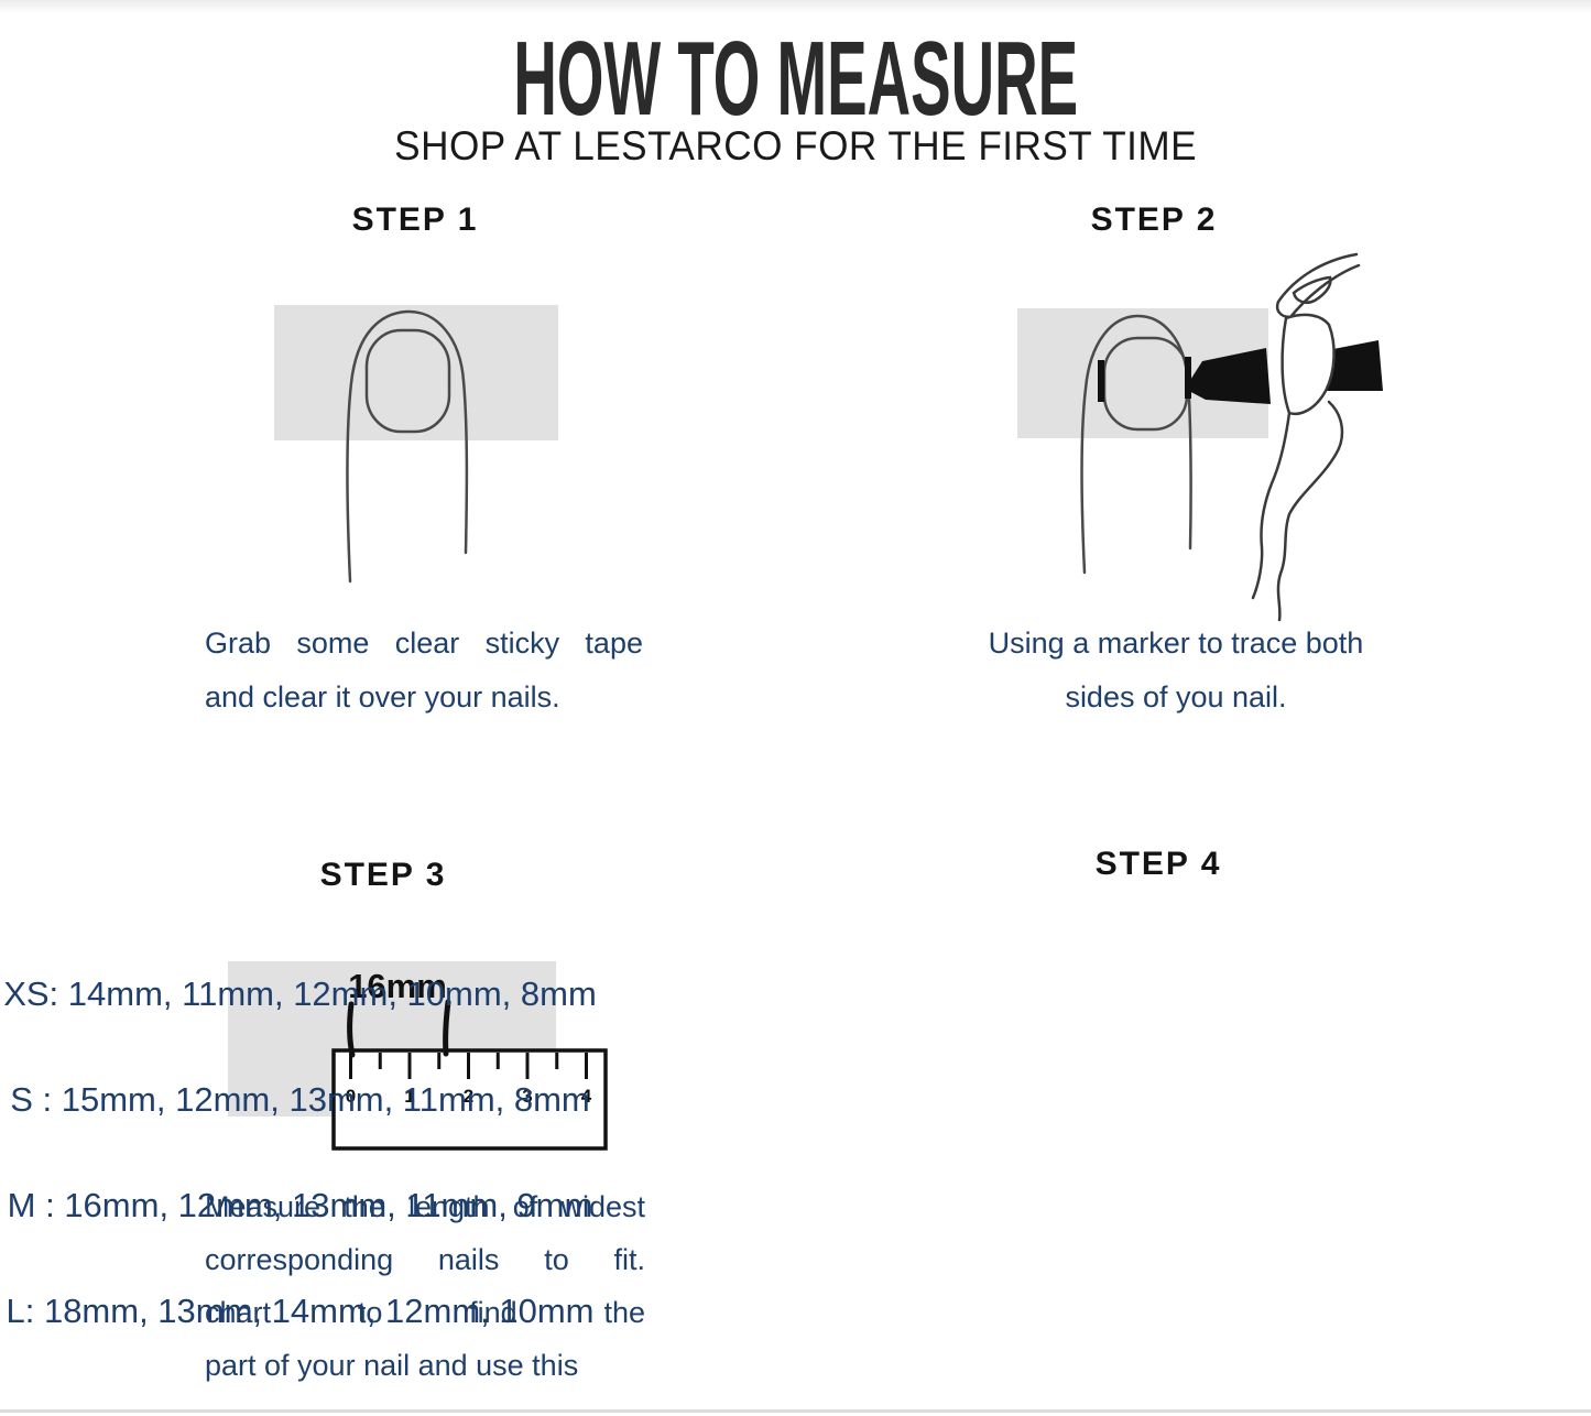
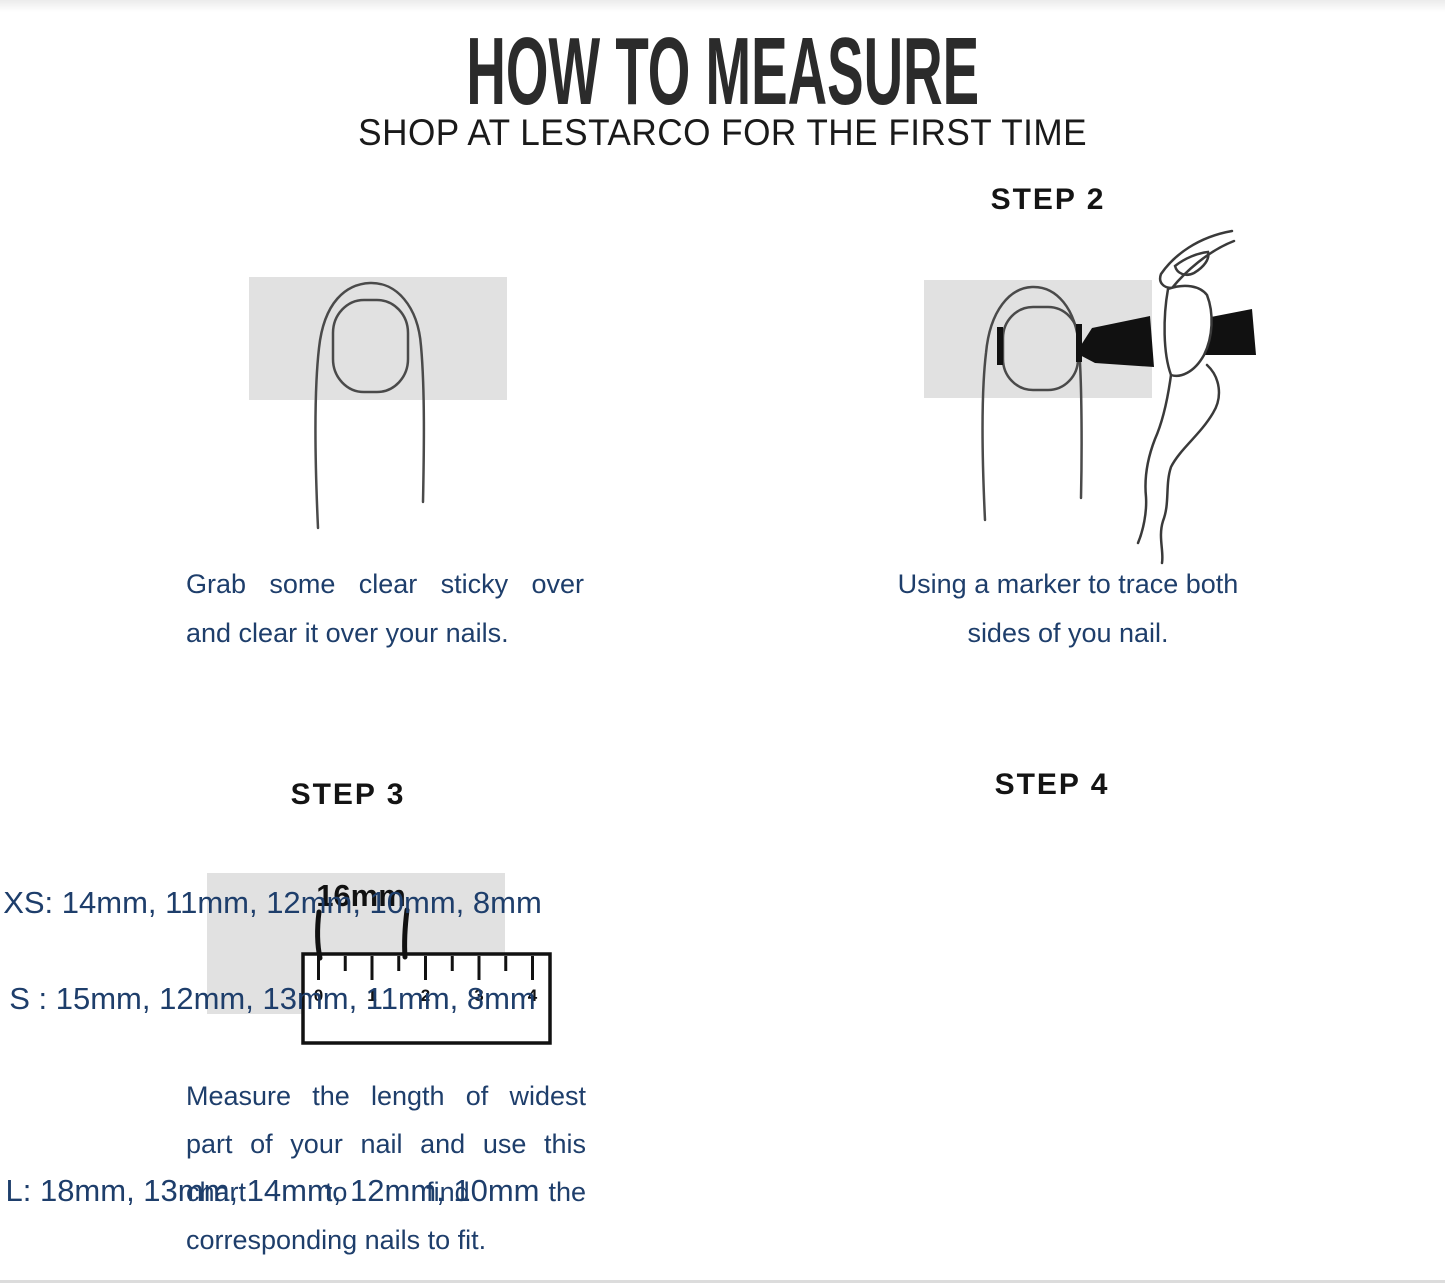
  HOW TO MEASURE
  SHOP AT LESTARCO FOR THE FIRST TIME
- STEP 1
  STEP 2
  STEP 3
  STEP 4
  16mm
  0
  1
  2
  3
  4
- Grab some clear sticky tape
+ Grab some clear sticky over
  and clear it over your nails.
  Using a marker to trace both
  sides of you nail.
  Measure the length of widest
- corresponding nails to fit.
+ part of your nail and use this
  chart to find the
- part of your nail and use this
+ corresponding nails to fit.
  XS: 14mm, 11mm, 12mm, 10mm, 8mm
  S : 15mm, 12mm, 13mm, 11mm, 8mm
- M : 16mm, 12mm, 13mm, 11mm, 9mm
  L: 18mm, 13mm, 14mm, 12mm, 10mm
